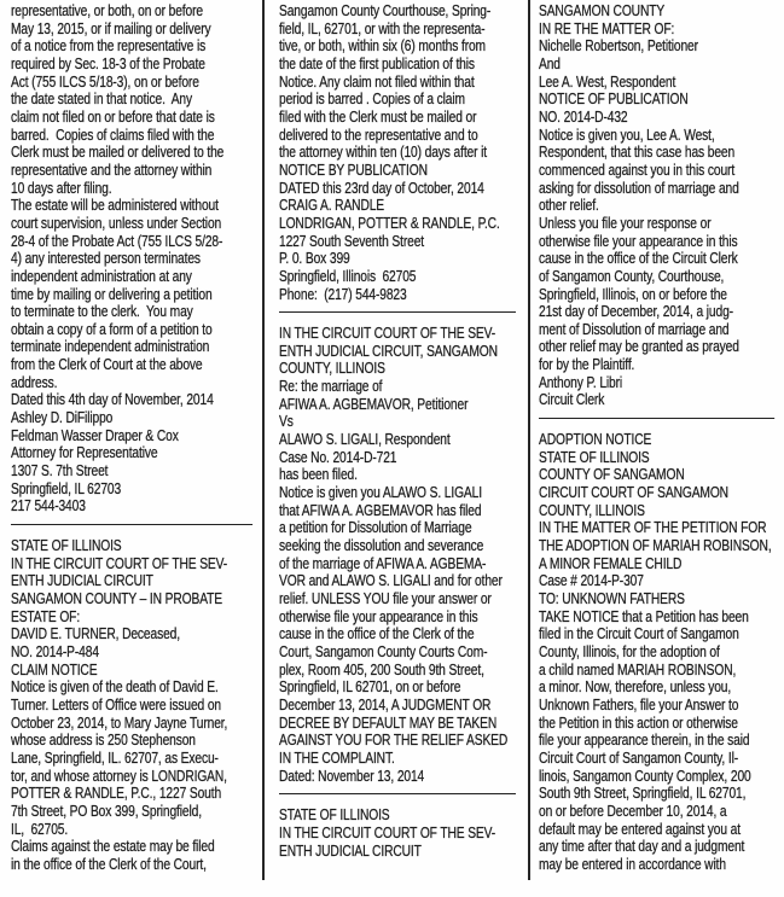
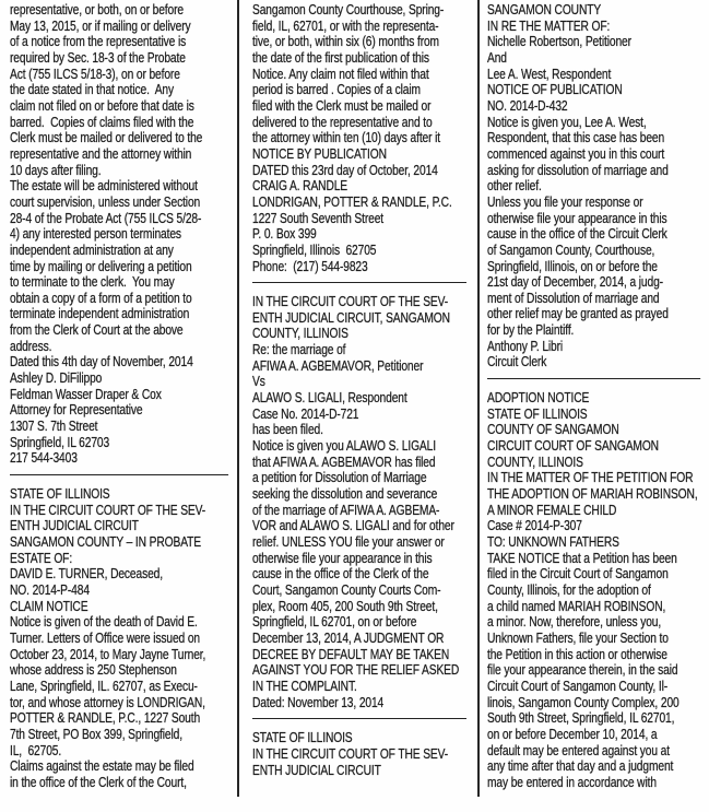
  representative, or both, on or before
  May 13, 2015, or if mailing or delivery
  of a notice from the representative is
  required by Sec. 18-3 of the Probate
  Act (755 ILCS 5/18-3), on or before
  the date stated in that notice. Any
  claim not filed on or before that date is
  barred. Copies of claims filed with the
  Clerk must be mailed or delivered to the
  representative and the attorney within
  10 days after filing.
  The estate will be administered without
  court supervision, unless under Section
  28-4 of the Probate Act (755 ILCS 5/28-
  4) any interested person terminates
  independent administration at any
  time by mailing or delivering a petition
  to terminate to the clerk. You may
  obtain a copy of a form of a petition to
  terminate independent administration
  from the Clerk of Court at the above
  address.
  Dated this 4th day of November, 2014
  Ashley D. DiFilippo
  Feldman Wasser Draper & Cox
  Attorney for Representative
  1307 S. 7th Street
  Springfield, IL 62703
  217 544-3403
  STATE OF ILLINOIS
  IN THE CIRCUIT COURT OF THE SEV-
  ENTH JUDICIAL CIRCUIT
  SANGAMON COUNTY – IN PROBATE
  ESTATE OF:
  DAVID E. TURNER, Deceased,
  NO. 2014-P-484
  CLAIM NOTICE
  Notice is given of the death of David E.
  Turner. Letters of Office were issued on
  October 23, 2014, to Mary Jayne Turner,
  whose address is 250 Stephenson
  Lane, Springfield, IL. 62707, as Execu-
  tor, and whose attorney is LONDRIGAN,
  POTTER & RANDLE, P.C., 1227 South
  7th Street, PO Box 399, Springfield,
  IL, 62705.
  Claims against the estate may be filed
  in the office of the Clerk of the Court,
  Sangamon County Courthouse, Spring-
  field, IL, 62701, or with the representa-
  tive, or both, within six (6) months from
  the date of the first publication of this
  Notice. Any claim not filed within that
  period is barred . Copies of a claim
  filed with the Clerk must be mailed or
  delivered to the representative and to
  the attorney within ten (10) days after it
  NOTICE BY PUBLICATION
  DATED this 23rd day of October, 2014
  CRAIG A. RANDLE
  LONDRIGAN, POTTER & RANDLE, P.C.
  1227 South Seventh Street
  P. 0. Box 399
  Springfield, Illinois 62705
  Phone: (217) 544-9823
  IN THE CIRCUIT COURT OF THE SEV-
  ENTH JUDICIAL CIRCUIT, SANGAMON
  COUNTY, ILLINOIS
  Re: the marriage of
  AFIWA A. AGBEMAVOR, Petitioner
  Vs
  ALAWO S. LIGALI, Respondent
  Case No. 2014-D-721
  has been filed.
  Notice is given you ALAWO S. LIGALI
  that AFIWA A. AGBEMAVOR has filed
  a petition for Dissolution of Marriage
  seeking the dissolution and severance
  of the marriage of AFIWA A. AGBEMA-
  VOR and ALAWO S. LIGALI and for other
  relief. UNLESS YOU file your answer or
  otherwise file your appearance in this
  cause in the office of the Clerk of the
  Court, Sangamon County Courts Com-
  plex, Room 405, 200 South 9th Street,
  Springfield, IL 62701, on or before
  December 13, 2014, A JUDGMENT OR
  DECREE BY DEFAULT MAY BE TAKEN
  AGAINST YOU FOR THE RELIEF ASKED
  IN THE COMPLAINT.
  Dated: November 13, 2014
  STATE OF ILLINOIS
  IN THE CIRCUIT COURT OF THE SEV-
  ENTH JUDICIAL CIRCUIT
  SANGAMON COUNTY
  IN RE THE MATTER OF:
  Nichelle Robertson, Petitioner
  And
  Lee A. West, Respondent
  NOTICE OF PUBLICATION
  NO. 2014-D-432
  Notice is given you, Lee A. West,
  Respondent, that this case has been
  commenced against you in this court
  asking for dissolution of marriage and
  other relief.
  Unless you file your response or
  otherwise file your appearance in this
  cause in the office of the Circuit Clerk
  of Sangamon County, Courthouse,
  Springfield, Illinois, on or before the
  21st day of December, 2014, a judg-
  ment of Dissolution of marriage and
  other relief may be granted as prayed
  for by the Plaintiff.
  Anthony P. Libri
  Circuit Clerk
  ADOPTION NOTICE
  STATE OF ILLINOIS
  COUNTY OF SANGAMON
  CIRCUIT COURT OF SANGAMON
  COUNTY, ILLINOIS
  IN THE MATTER OF THE PETITION FOR
  THE ADOPTION OF MARIAH ROBINSON,
  A MINOR FEMALE CHILD
  Case # 2014-P-307
  TO: UNKNOWN FATHERS
  TAKE NOTICE that a Petition has been
  filed in the Circuit Court of Sangamon
  County, Illinois, for the adoption of
  a child named MARIAH ROBINSON,
  a minor. Now, therefore, unless you,
- Unknown Fathers, file your Answer to
+ Unknown Fathers, file your Section to
  the Petition in this action or otherwise
  file your appearance therein, in the said
  Circuit Court of Sangamon County, Il-
  linois, Sangamon County Complex, 200
  South 9th Street, Springfield, IL 62701,
  on or before December 10, 2014, a
  default may be entered against you at
  any time after that day and a judgment
  may be entered in accordance with
